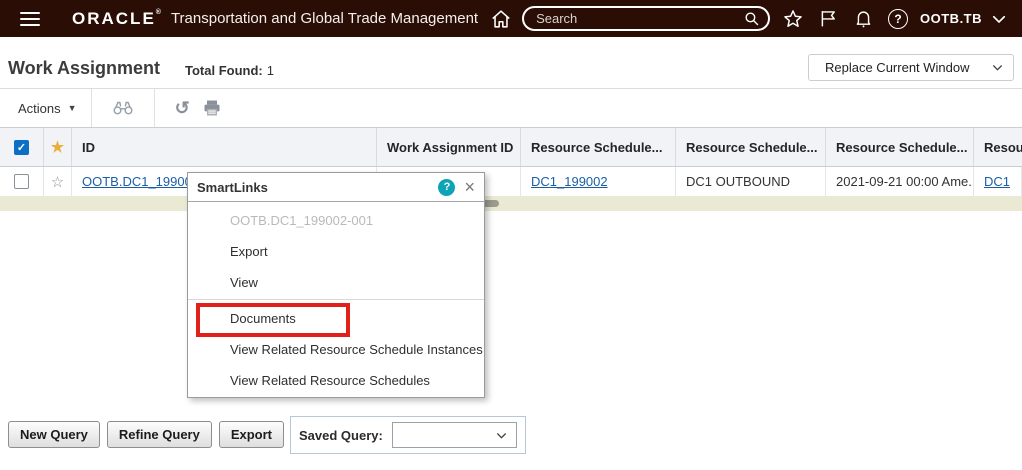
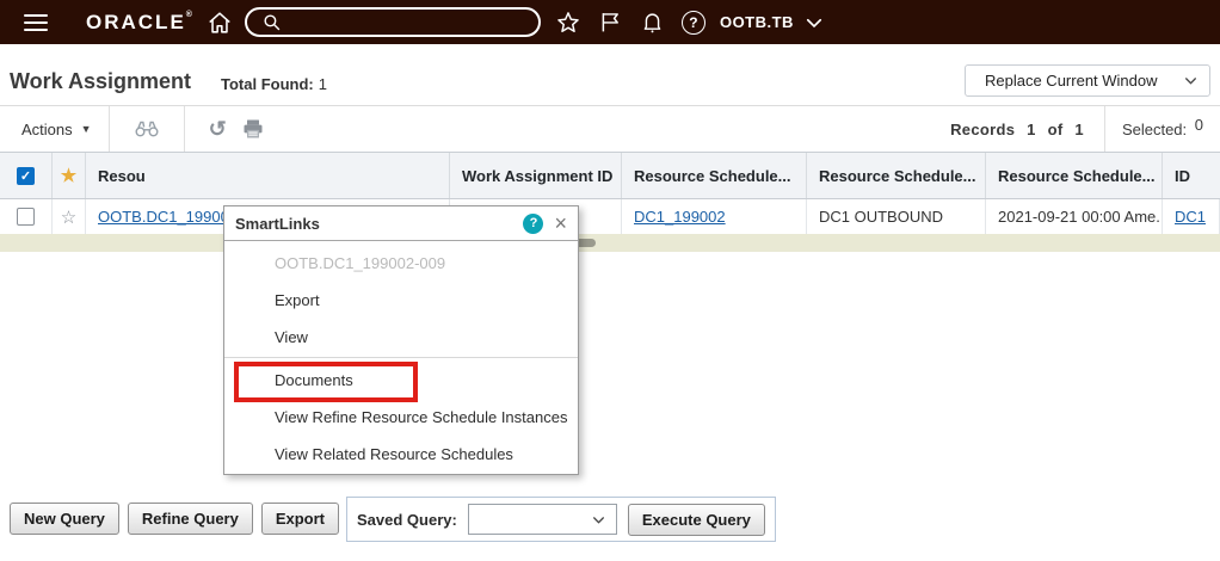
  ORACLE
- Transportation and Global Trade Management
- Search
  ?
  OOTB.TB
  Work Assignment
  Total Found: 1
  Replace Current Window
  Actions
  ▼
  ↺
+ Records 1 of 1
+ Selected: 0
  ✓
  ★
- ID
+ Resou
  Work Assignment ID
  Resource Schedule...
  Resource Schedule...
  Resource Schedule...
- Resou
+ ID
  ☆
  OOTB.DC1_1990
  DC1_199002
  DC1 OUTBOUND
  2021-09-21 00:00 Ame..
  DC1
  SmartLinks
  ?
  ×
- OOTB.DC1_199002-001
+ OOTB.DC1_199002-009
  Export
  View
  Documents
- View Related Resource Schedule Instances
+ View Refine Resource Schedule Instances
  View Related Resource Schedules
  New Query
  Refine Query
  Export
  Saved Query:
+ Execute Query
